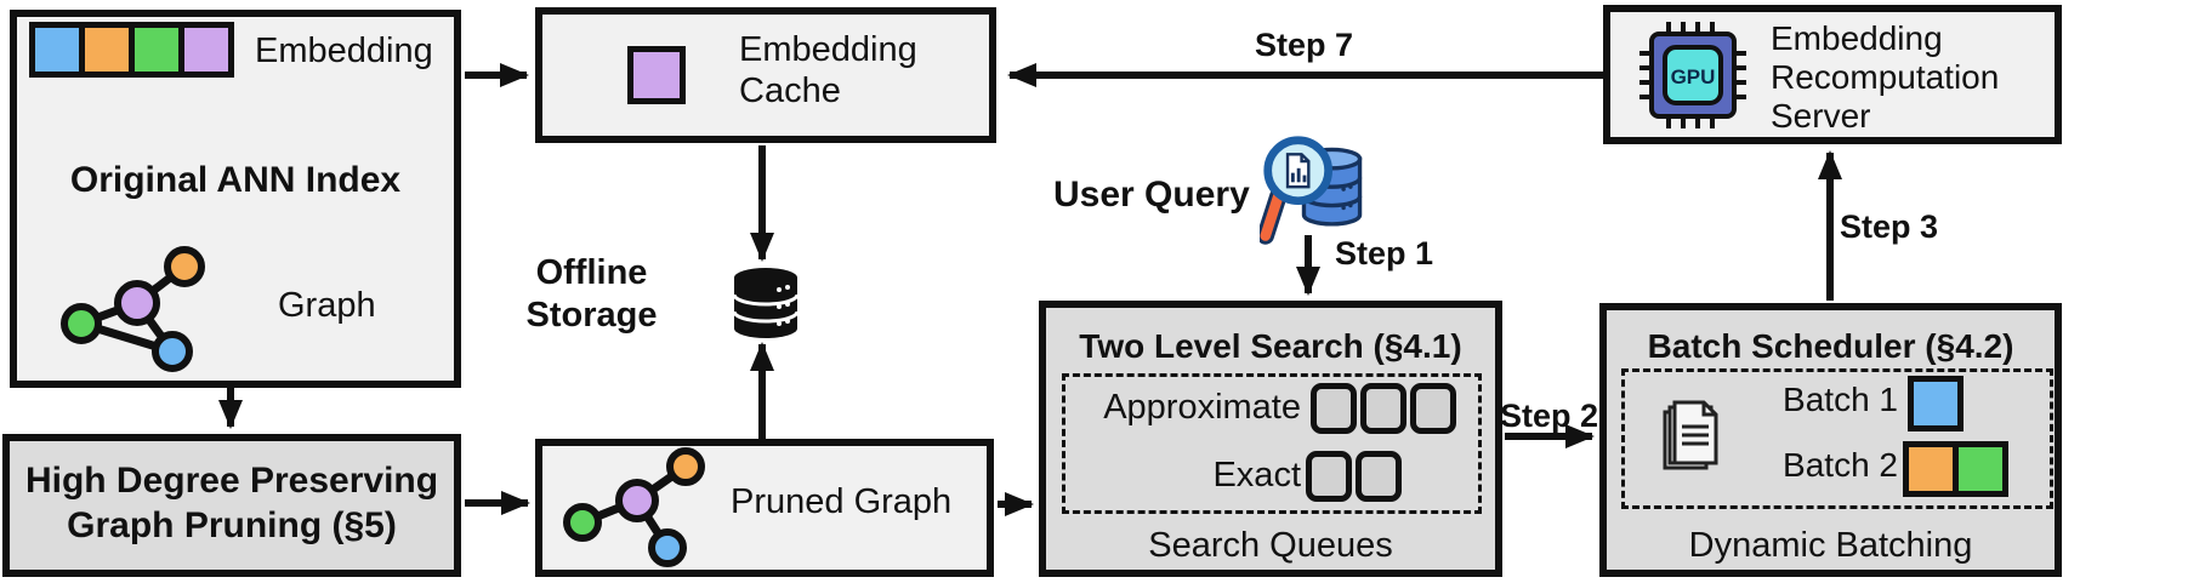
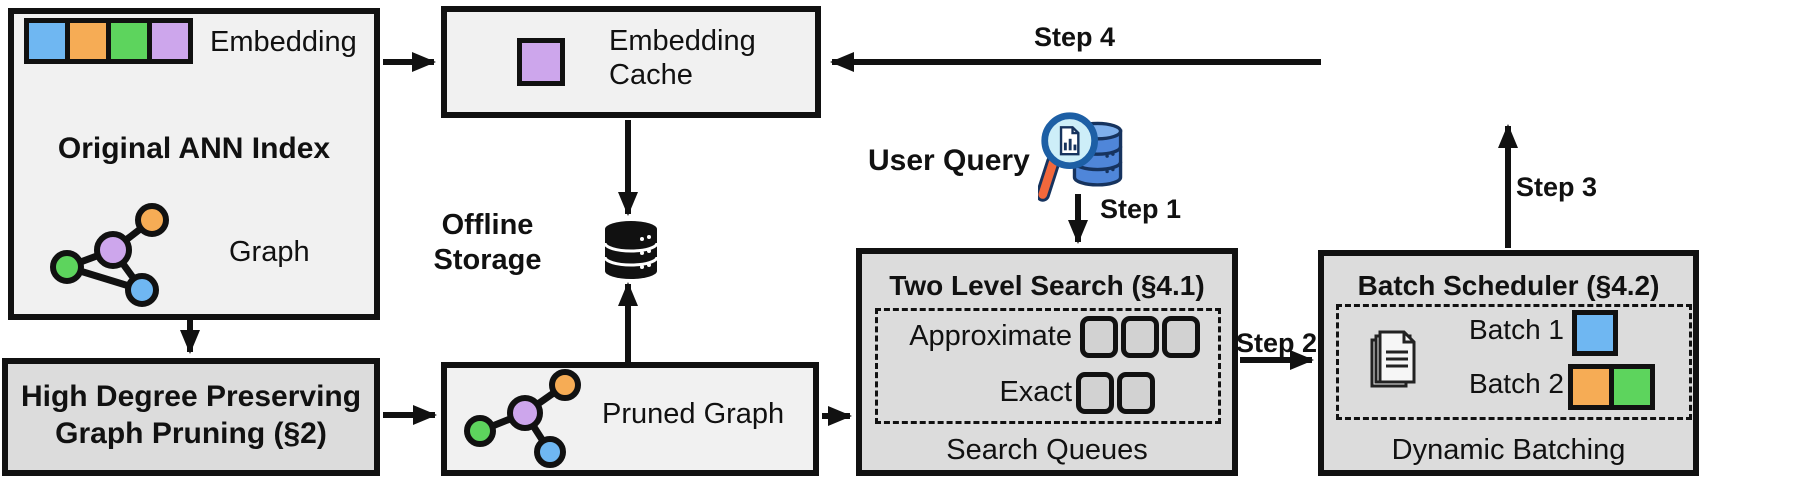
  Embedding
  Original ANN Index
  Graph
  High Degree Preserving
- Graph Pruning (§5)
+ Graph Pruning (§2)
  Embedding Cache
  Offline Storage
  Pruned Graph
  User Query
  Step 1
  Step 2
  Step 3
- Step 7
+ Step 4
  Two Level Search (§4.1)
  Approximate
  Exact
  Search Queues
  Batch Scheduler (§4.2)
  Batch 1
  Batch 2
  Dynamic Batching
- GPU
- Embedding Recomputation Server
